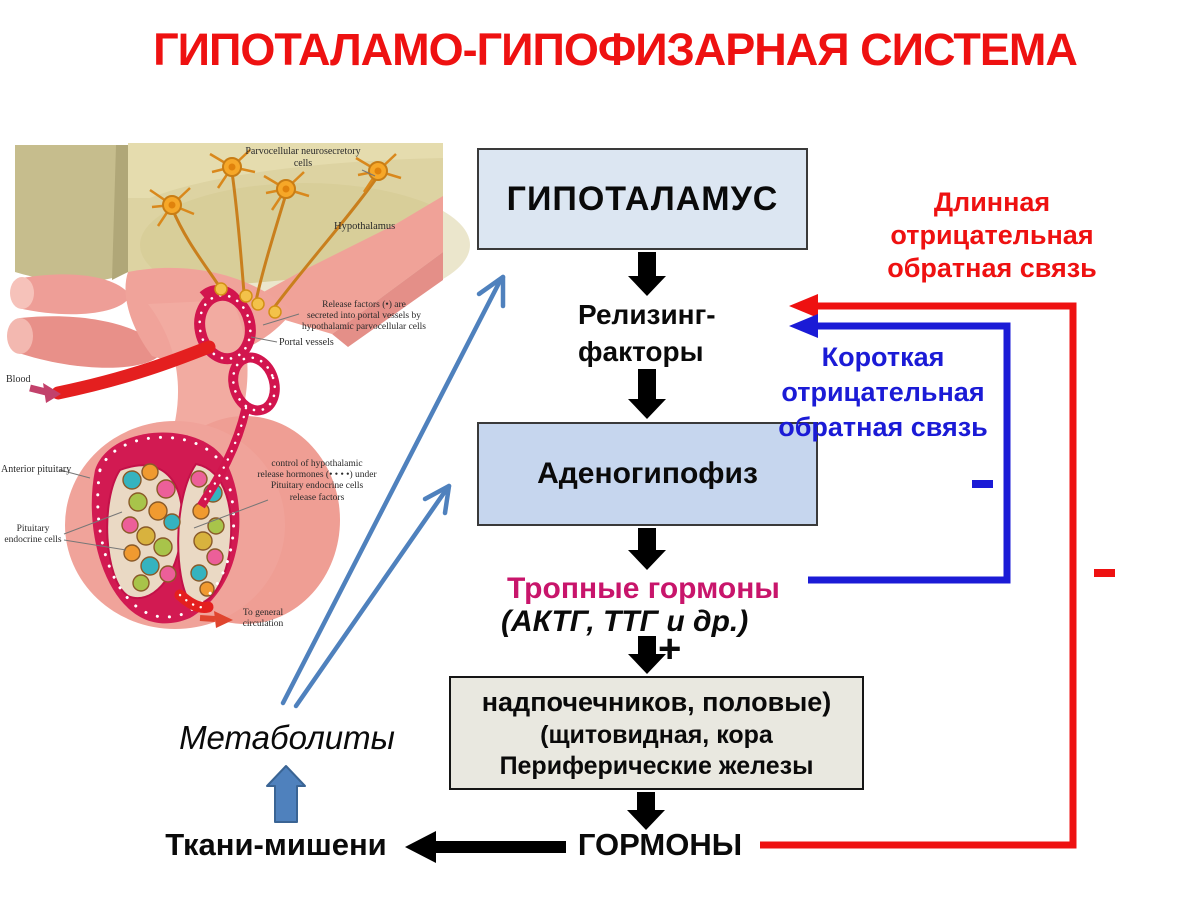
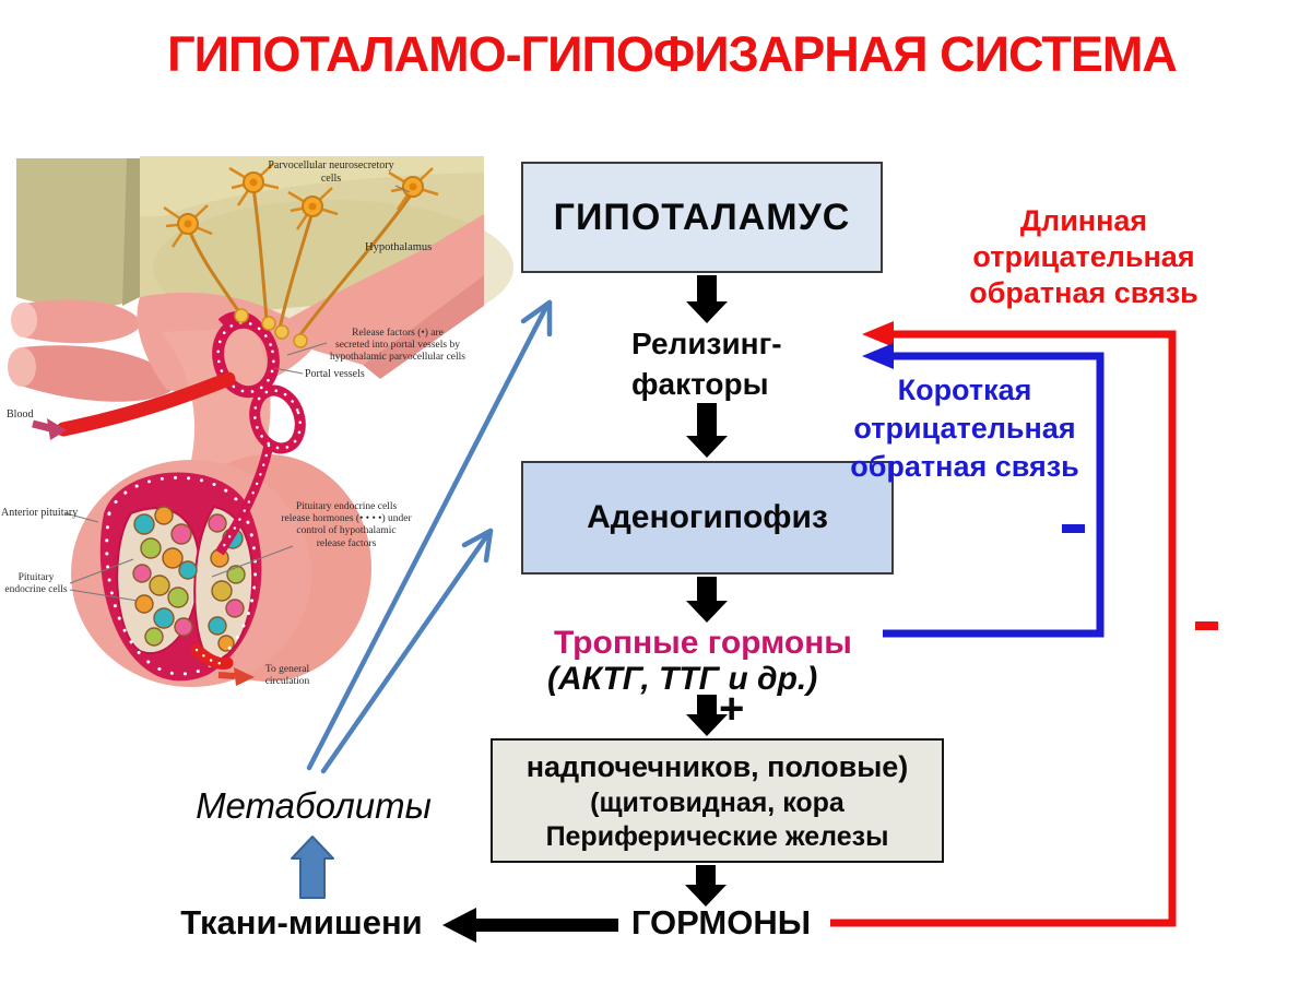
  ГИПОТАЛАМО-ГИПОФИЗАРНАЯ СИСТЕМА
  ГИПОТАЛАМУС
  Релизинг-
  факторы
  Аденогипофиз
  Тропные гормоны
  (АКТГ, ТТГ и др.)
  +
  надпочечников, половые)
  (щитовидная, кора
  Периферические железы
  ГОРМОНЫ
  Ткани-мишени
  Метаболиты
  Длинная
  отрицательная
  обратная связь
  Короткая
  отрицательная
  обратная связь
  Parvocellular neurosecretory
  cells
  Hypothalamus
  Release factors (•) are
  secreted into portal vessels by
  hypothalamic parvocellular cells
  Portal vessels
  Blood
  Anterior pituitary
  Pituitary
  endocrine cells
- control of hypothalamic
+ Pituitary endocrine cells
  release hormones (• • • •) under
- Pituitary endocrine cells
+ control of hypothalamic
  release factors
  To general
  circulation
